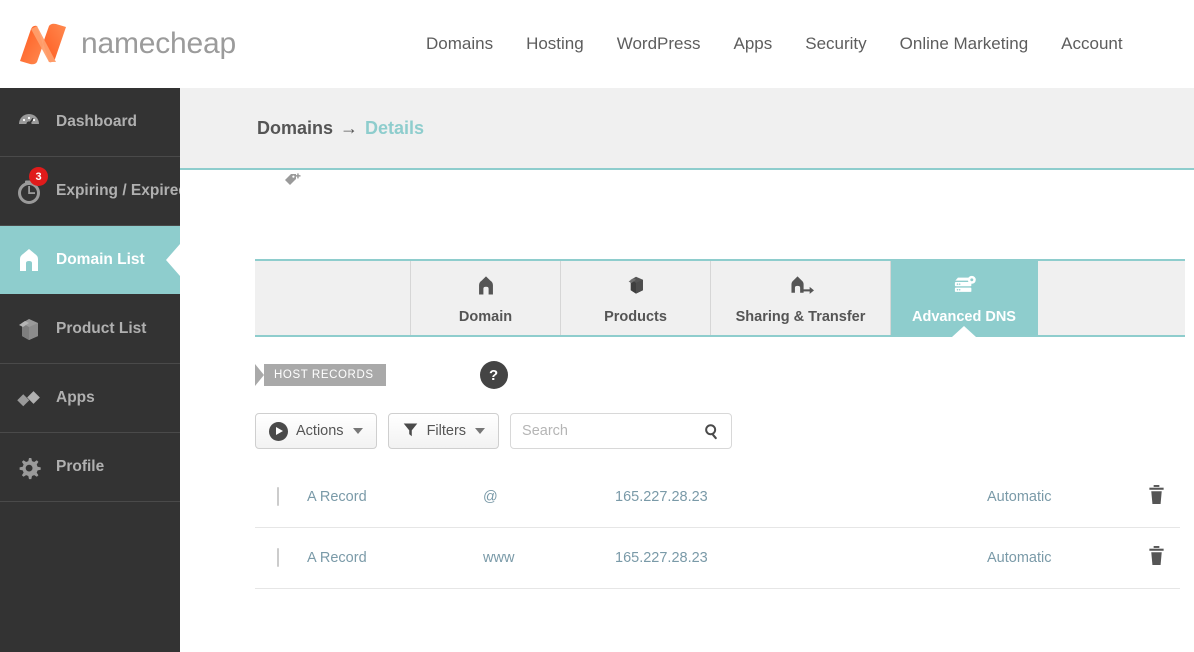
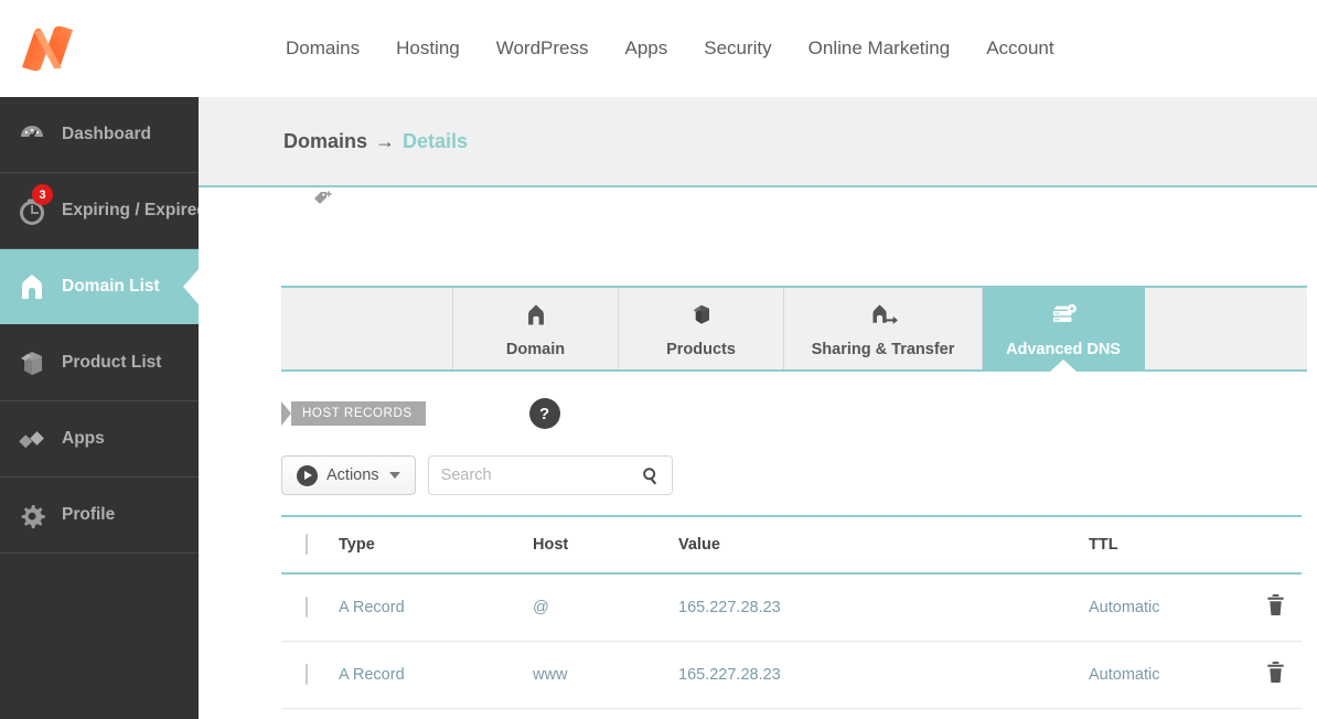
- namecheap
  Domains
  Hosting
  WordPress
  Apps
  Security
  Online Marketing
  Account
  Dashboard
  3
  Expiring / Expire
  Domain List
  Product List
  Apps
  Profile
  Domains → Details
  Domain
  Products
  Sharing & Transfer
  Advanced DNS
  HOST RECORDS
  ?
  Actions
- Filters
  Search
+ Type
+ Host
+ Value
+ TTL
  A Record
  @
  165.227.28.23
  Automatic
  A Record
  www
  165.227.28.23
  Automatic
